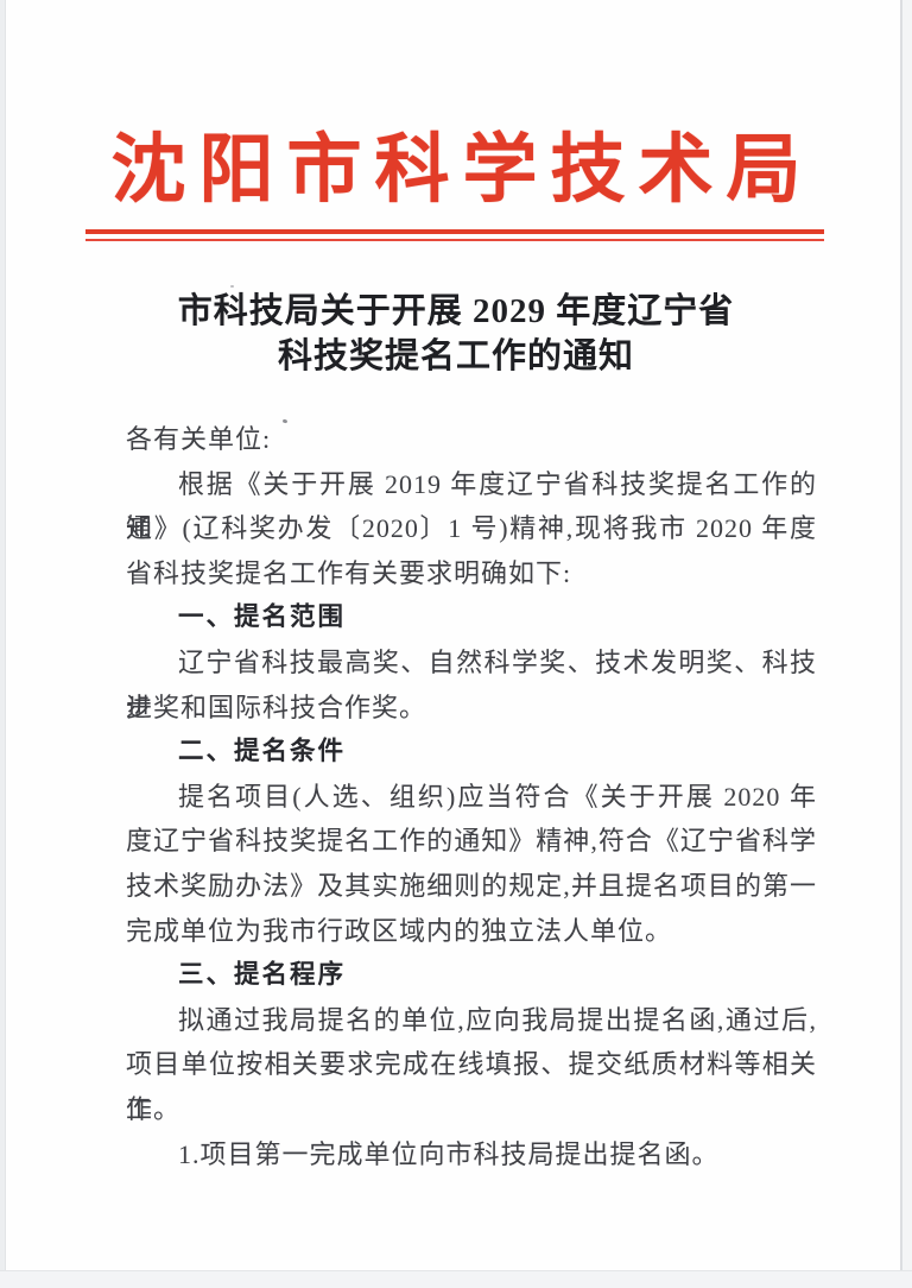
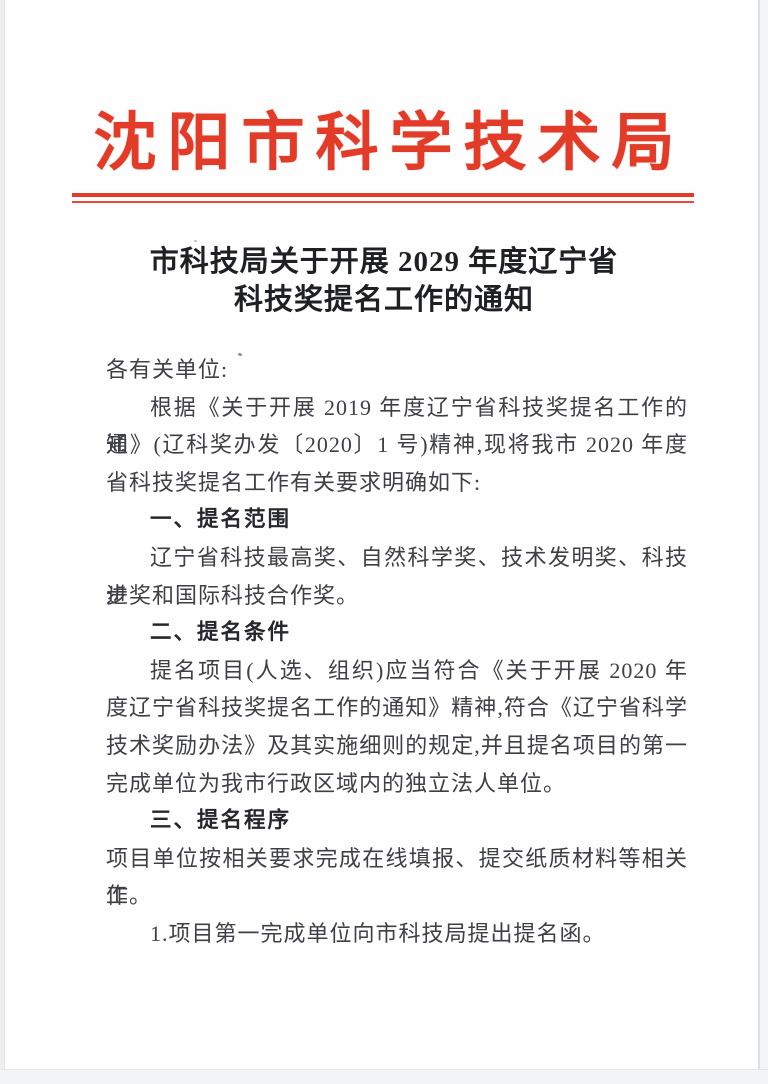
  沈阳市科学技术局
  市科技局关于开展 2029 年度辽宁省
  科技奖提名工作的通知
  各有关单位:
  根据《关于开展 2019 年度辽宁省科技奖提名工作的通
  知》(辽科奖办发〔2020〕1 号)精神,现将我市 2020 年度
  省科技奖提名工作有关要求明确如下:
  一、提名范围
  辽宁省科技最高奖、自然科学奖、技术发明奖、科技进
  步奖和国际科技合作奖。
  二、提名条件
  提名项目(人选、组织)应当符合《关于开展 2020 年
  度辽宁省科技奖提名工作的通知》精神,符合《辽宁省科学
  技术奖励办法》及其实施细则的规定,并且提名项目的第一
  完成单位为我市行政区域内的独立法人单位。
  三、提名程序
- 拟通过我局提名的单位,应向我局提出提名函,通过后,
  项目单位按相关要求完成在线填报、提交纸质材料等相关工
  作。
  1.项目第一完成单位向市科技局提出提名函。
